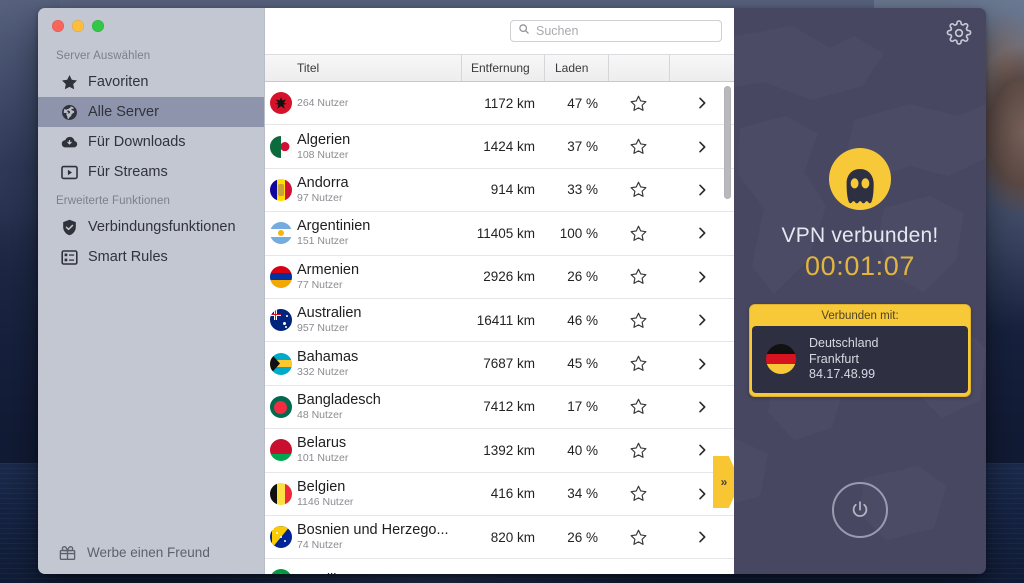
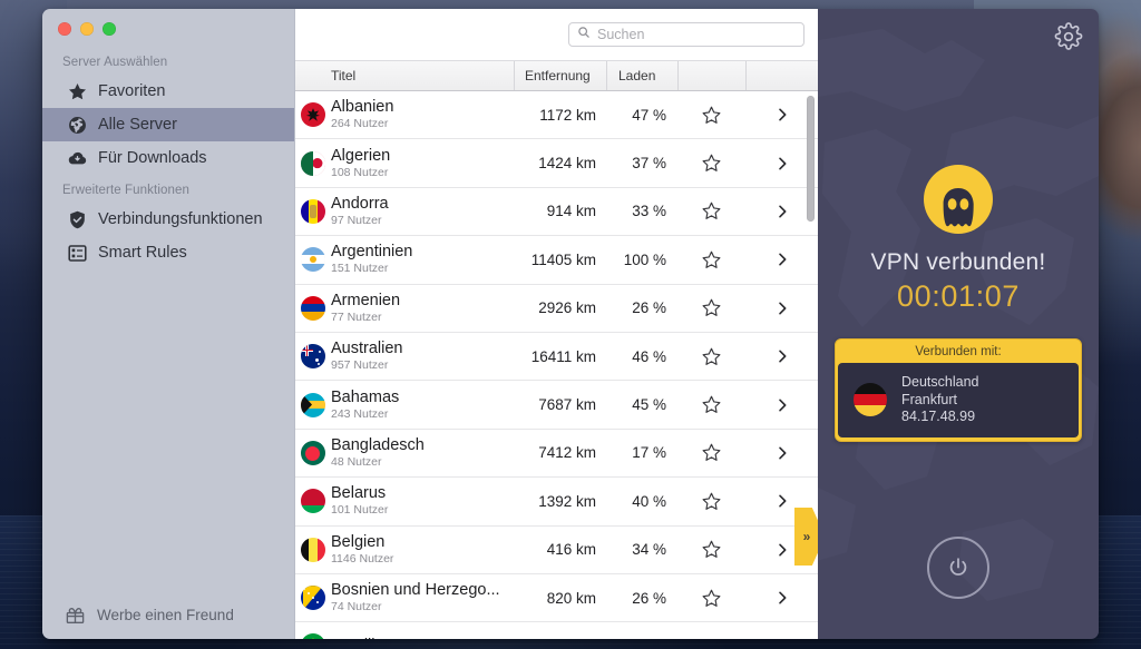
  Server Auswählen
  Favoriten
  Alle Server
  Für Downloads
- Für Streams
  Erweiterte Funktionen
  Verbindungsfunktionen
  Smart Rules
  Werbe einen Freund
  Suchen
  Titel
  Entfernung
  Laden
+ Albanien
  264 Nutzer
  1172 km
  47 %
  Algerien
  108 Nutzer
  1424 km
  37 %
  Andorra
  97 Nutzer
  914 km
  33 %
  Argentinien
  151 Nutzer
  11405 km
  100 %
  Armenien
  77 Nutzer
  2926 km
  26 %
  Australien
  957 Nutzer
  16411 km
  46 %
  Bahamas
- 332 Nutzer
+ 243 Nutzer
  7687 km
  45 %
  Bangladesch
  48 Nutzer
  7412 km
  17 %
  Belarus
  101 Nutzer
  1392 km
  40 %
  Belgien
  1146 Nutzer
  416 km
  34 %
  Bosnien und Herzego...
  74 Nutzer
  820 km
  26 %
  »
  VPN verbunden!
  00:01:07
  Verbunden mit:
  Deutschland
  Frankfurt
  84.17.48.99
